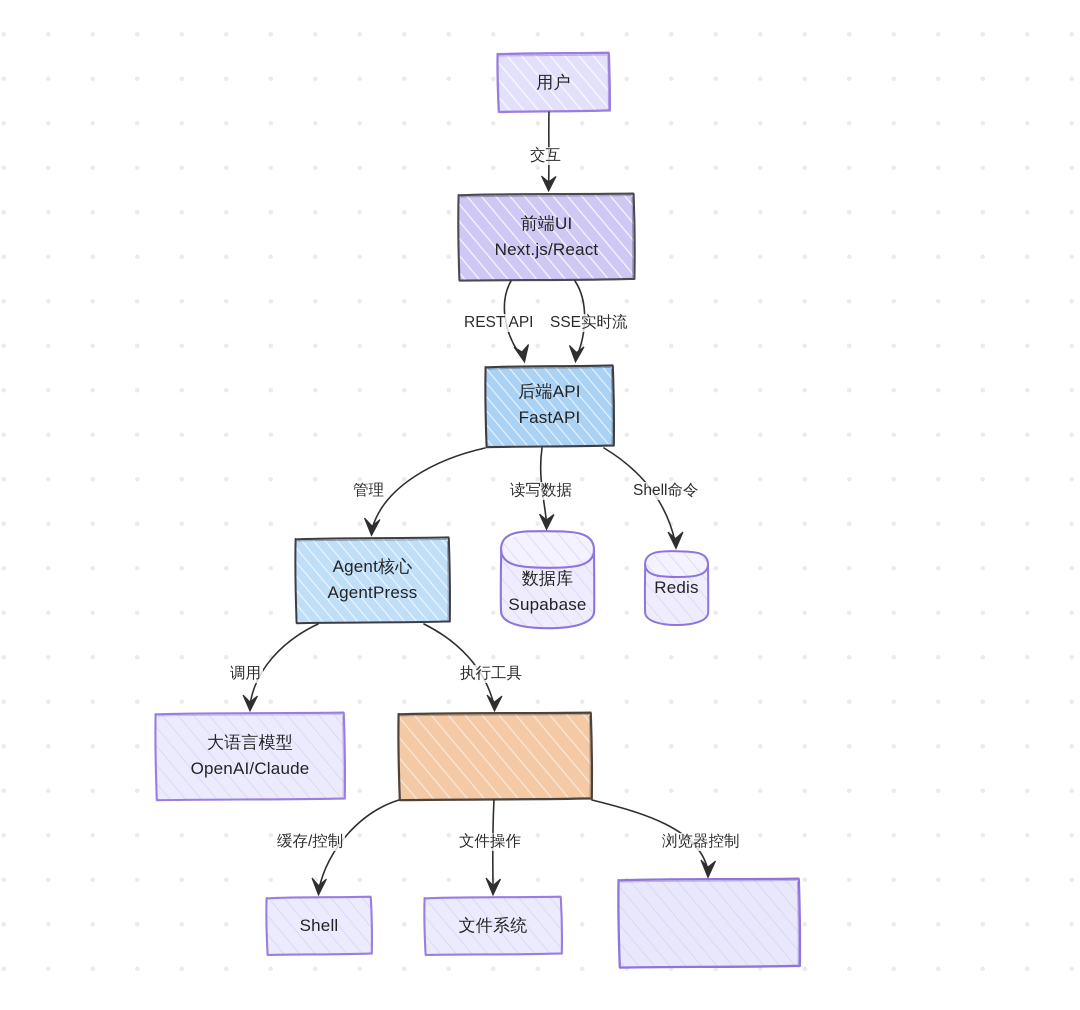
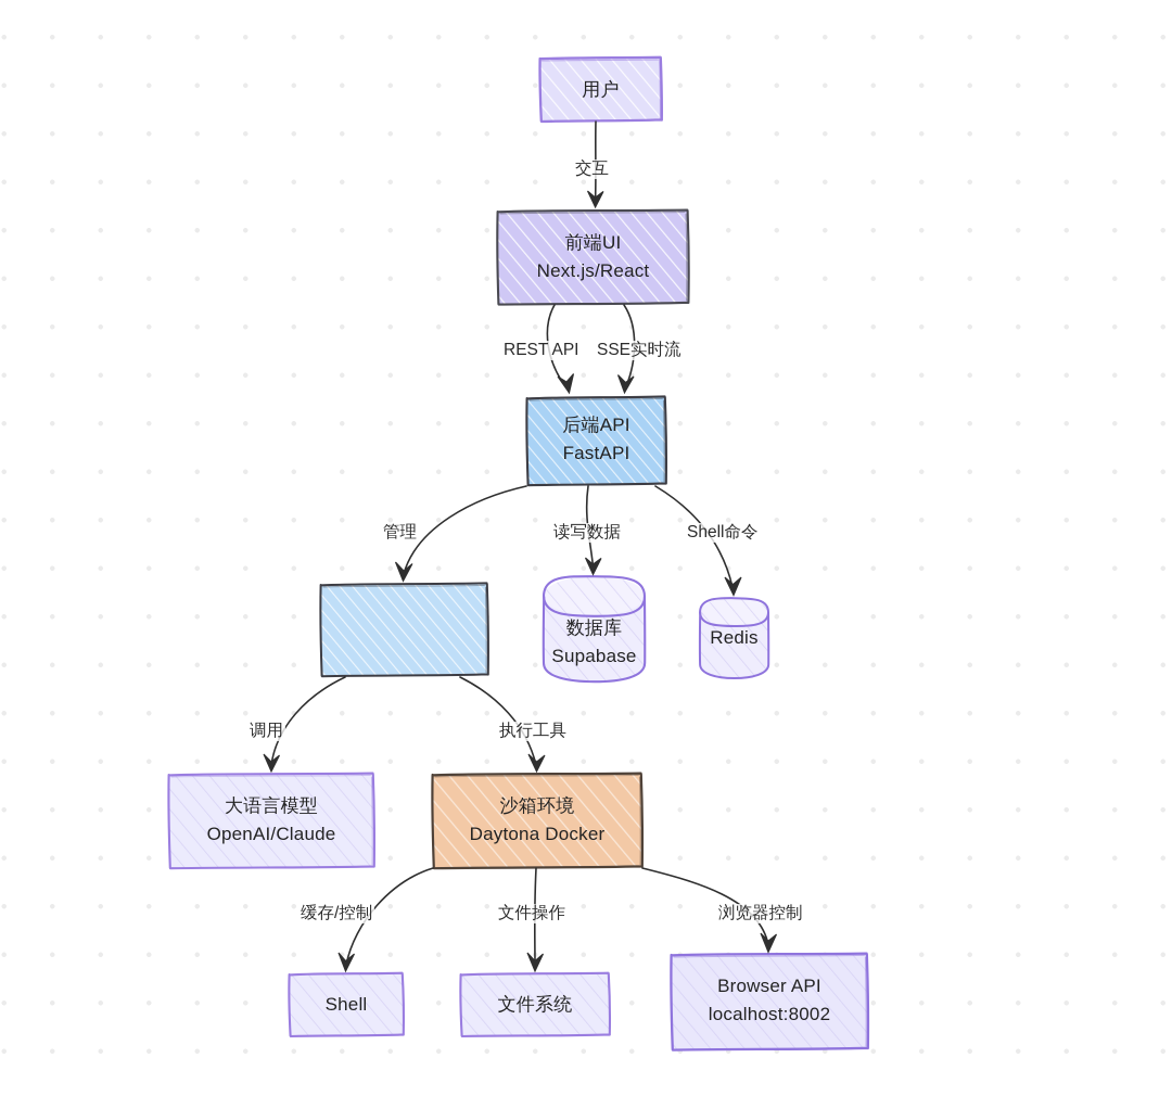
  用户
  前端UI
  Next.js/React
  后端API
  FastAPI
- Agent核心
- AgentPress
  数据库
  Supabase
  Redis
  大语言模型
  OpenAI/Claude
+ 沙箱环境
+ Daytona Docker
  Shell
  文件系统
+ Browser API
+ localhost:8002
  交互
  REST API
  SSE实时流
  管理
  读写数据
  Shell命令
  调用
  执行工具
  缓存/控制
  文件操作
  浏览器控制
